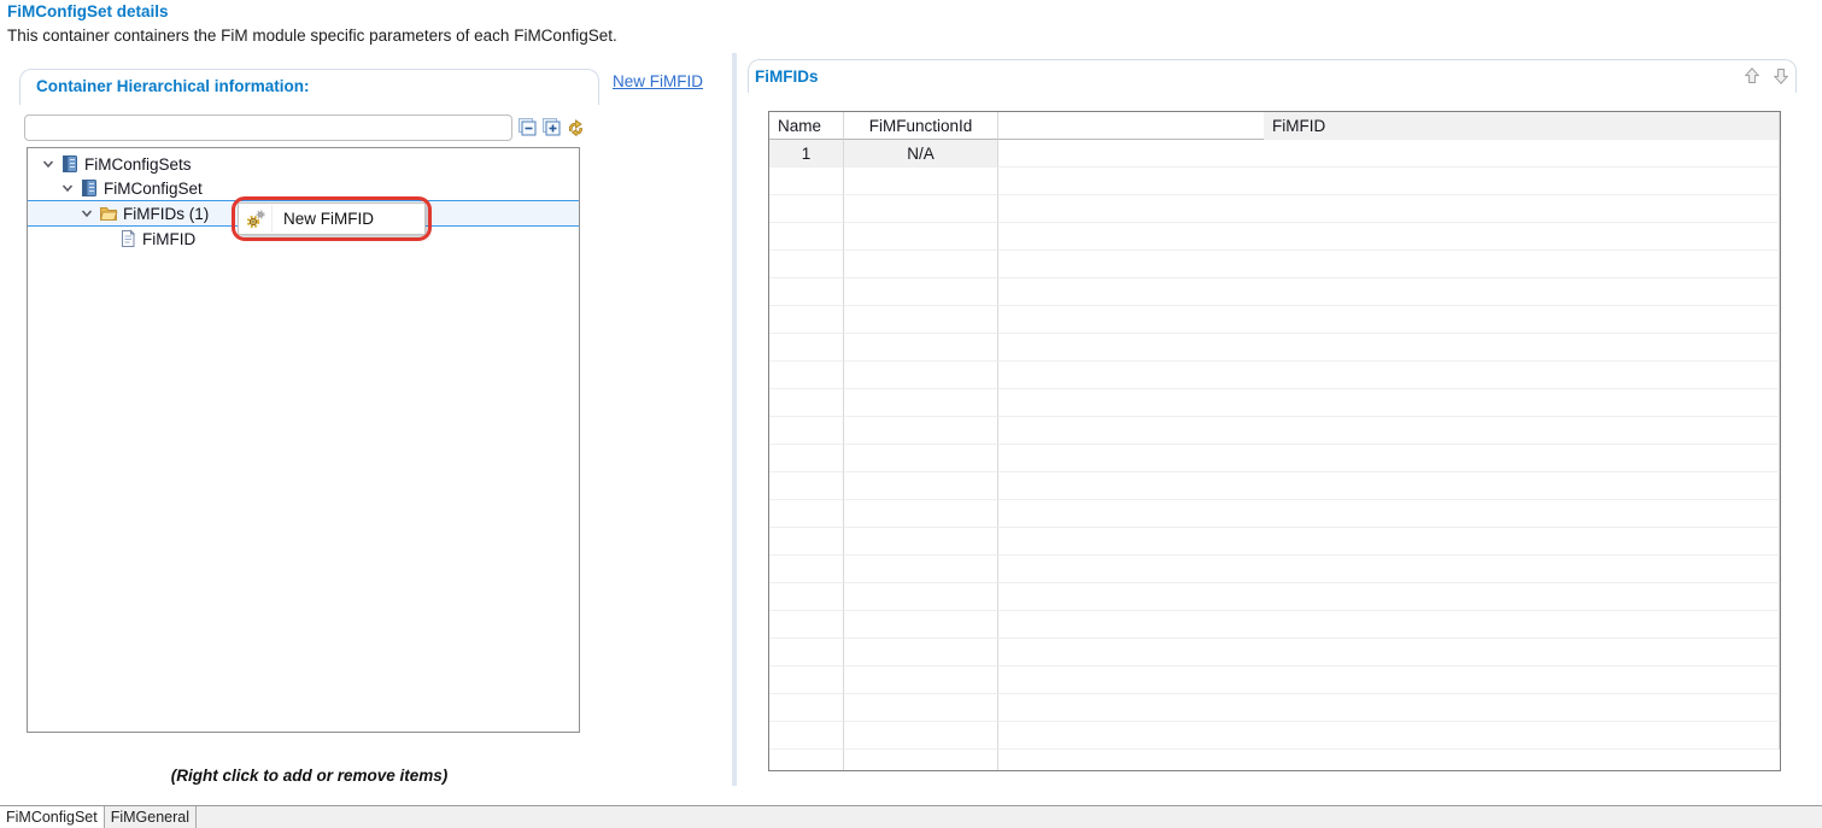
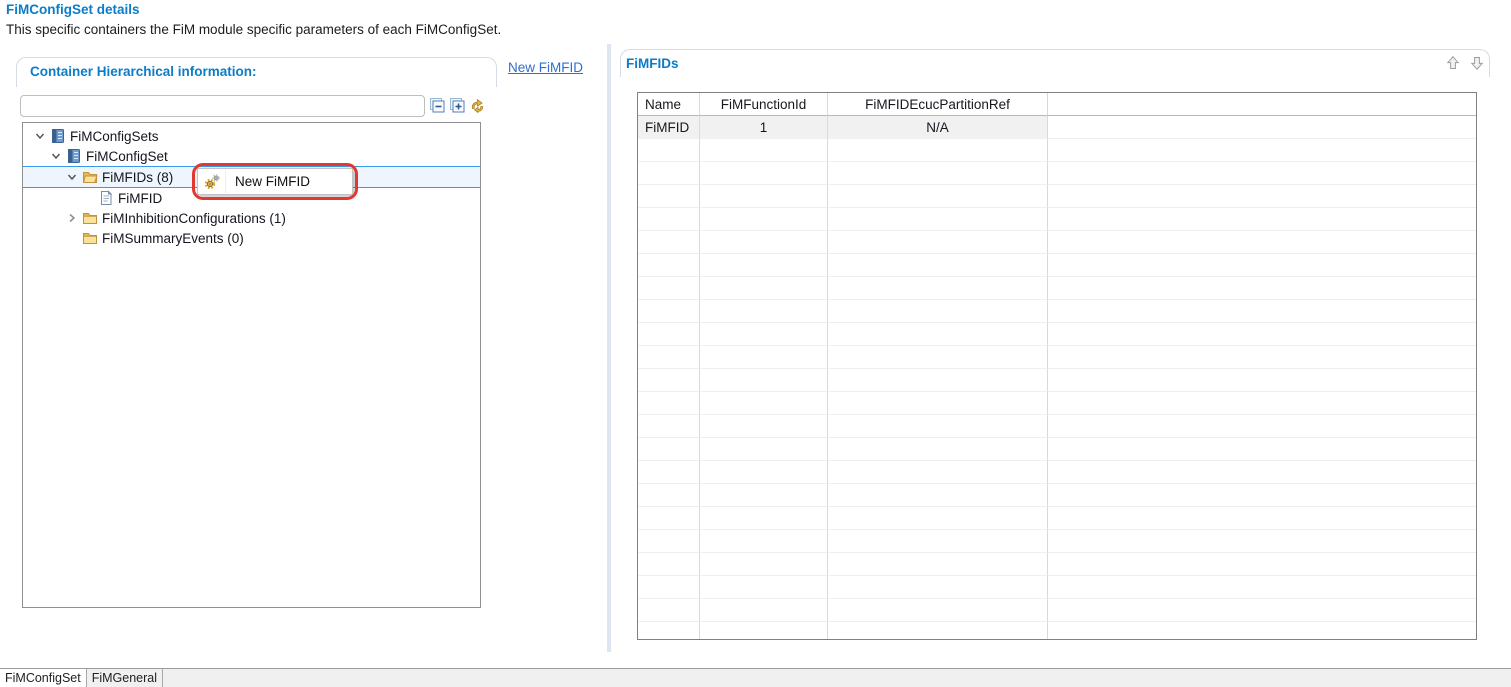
  FiMConfigSet details
- This container containers the FiM module specific parameters of each FiMConfigSet.
+ This specific containers the FiM module specific parameters of each FiMConfigSet.
  Container Hierarchical information:
  New FiMFID
  FiMConfigSets
  FiMConfigSet
- FiMFIDs (1)
+ FiMFIDs (8)
  FiMFID
+ FiMInhibitionConfigurations (1)
+ FiMSummaryEvents (0)
  New FiMFID
- (Right click to add or remove items)
  FiMFIDs
  Name
  FiMFunctionId
+ FiMFIDEcucPartitionRef
  FiMFID
  1
  N/A
  FiMConfigSet
  FiMGeneral
